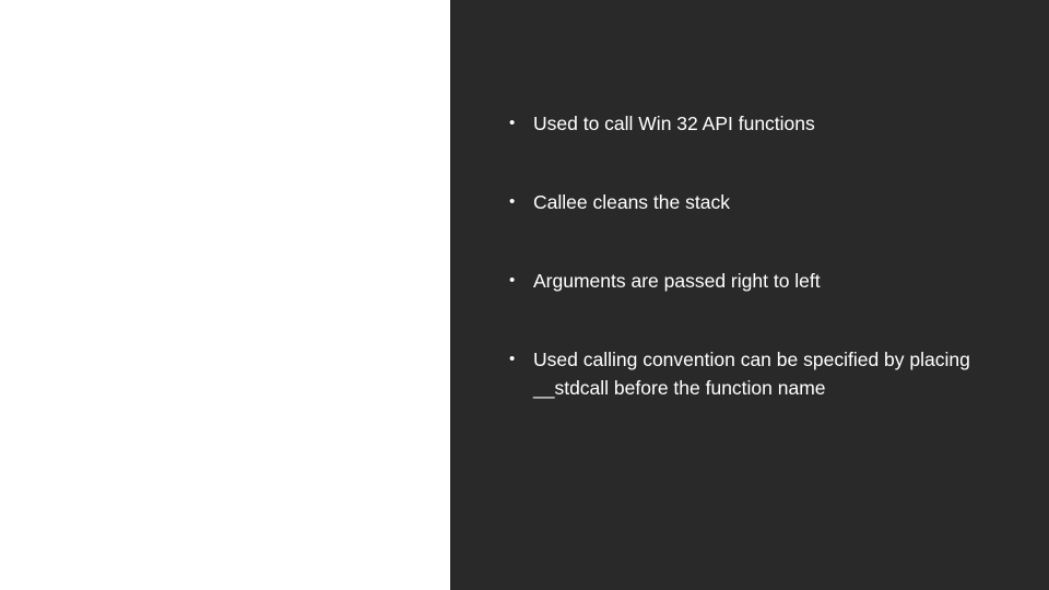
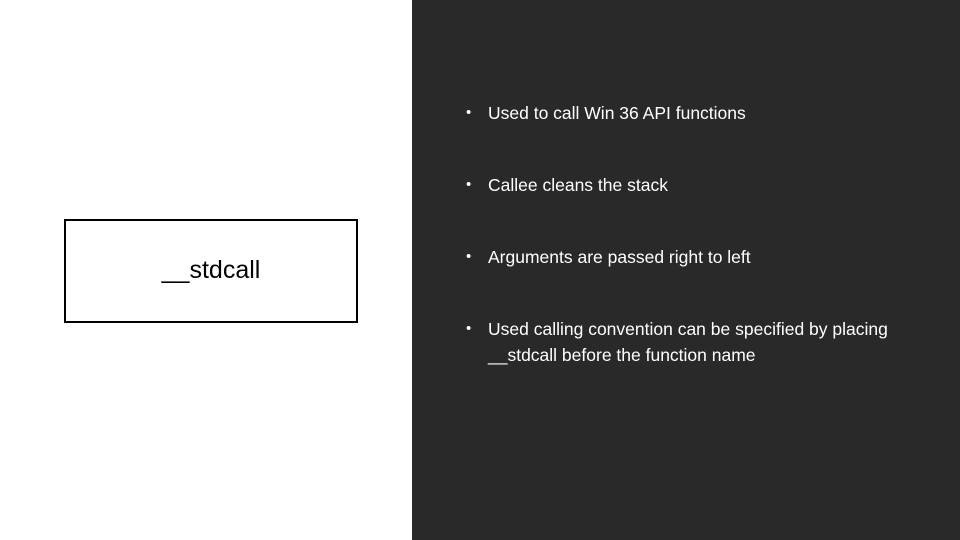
+ __stdcall
  •
- Used to call Win 32 API functions
+ Used to call Win 36 API functions
  •
  Callee cleans the stack
  •
  Arguments are passed right to left
  •
  Used calling convention can be specified by placing __stdcall before the function name
